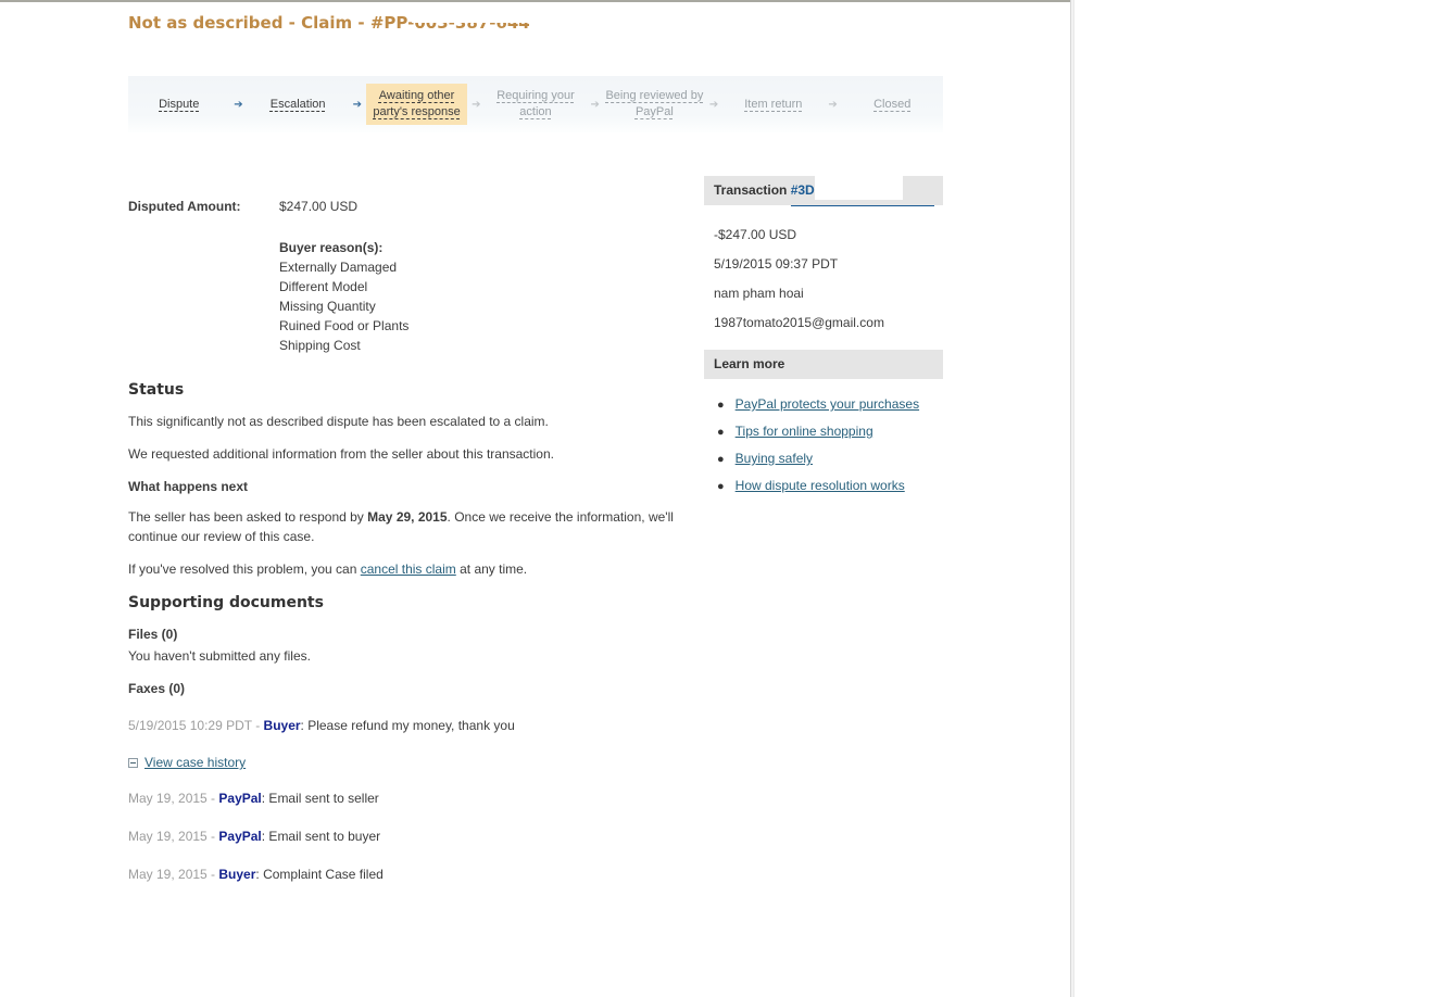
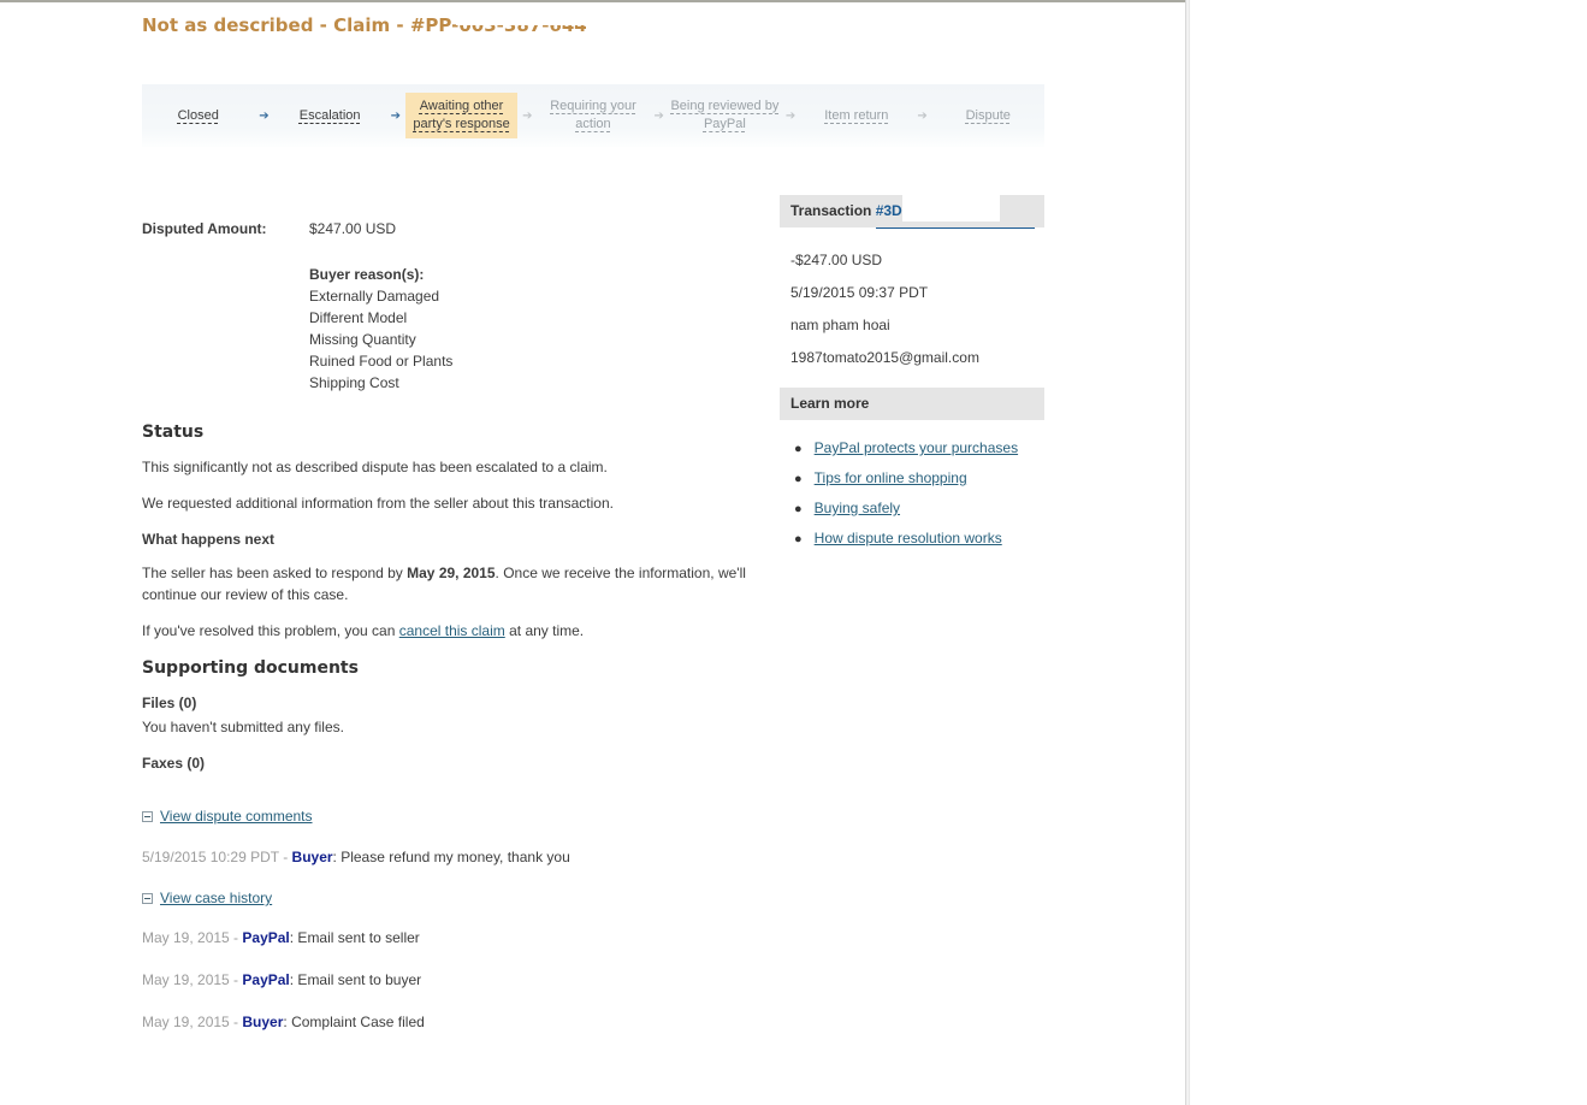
  Not as described - Claim - #PP-003-387-644
- Dispute
+ Closed
  ➔
  Escalation
  ➔
  Awaiting other party's response
  ➔
  Requiring your action
  ➔
  Being reviewed by PayPal
  ➔
  Item return
  ➔
- Closed
+ Dispute
  Disputed Amount:
  $247.00 USD
  Buyer reason(s):
  Externally Damaged
  Different Model
  Missing Quantity
  Ruined Food or Plants
  Shipping Cost
  Status
  This significantly not as described dispute has been escalated to a claim.
  We requested additional information from the seller about this transaction.
  What happens next
  The seller has been asked to respond by May 29, 2015. Once we receive the information, we'll continue our review of this case.
  If you've resolved this problem, you can cancel this claim at any time.
  Supporting documents
  Files (0)
  You haven't submitted any files.
  Faxes (0)
+ View dispute comments
  5/19/2015 10:29 PDT - Buyer: Please refund my money, thank you
  View case history
  May 19, 2015 - PayPal: Email sent to seller
  May 19, 2015 - PayPal: Email sent to buyer
  May 19, 2015 - Buyer: Complaint Case filed
  Transaction #3D
  -$247.00 USD
  5/19/2015 09:37 PDT
  nam pham hoai
  1987tomato2015@gmail.com
  Learn more
  ●
  PayPal protects your purchases
  ●
  Tips for online shopping
  ●
  Buying safely
  ●
  How dispute resolution works
